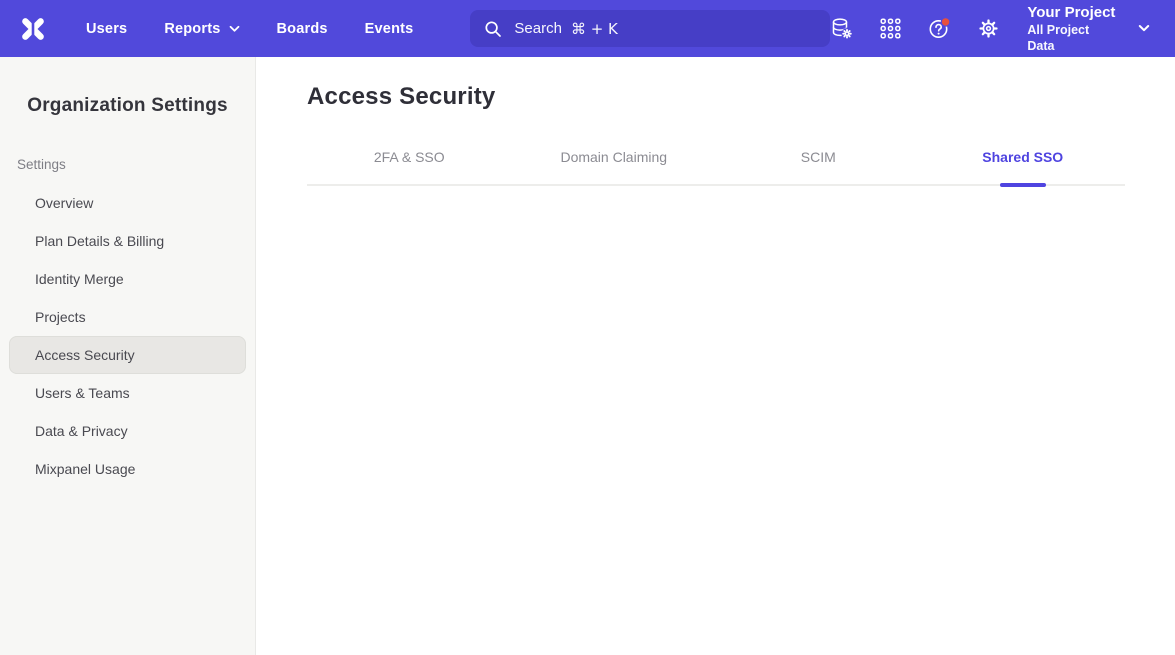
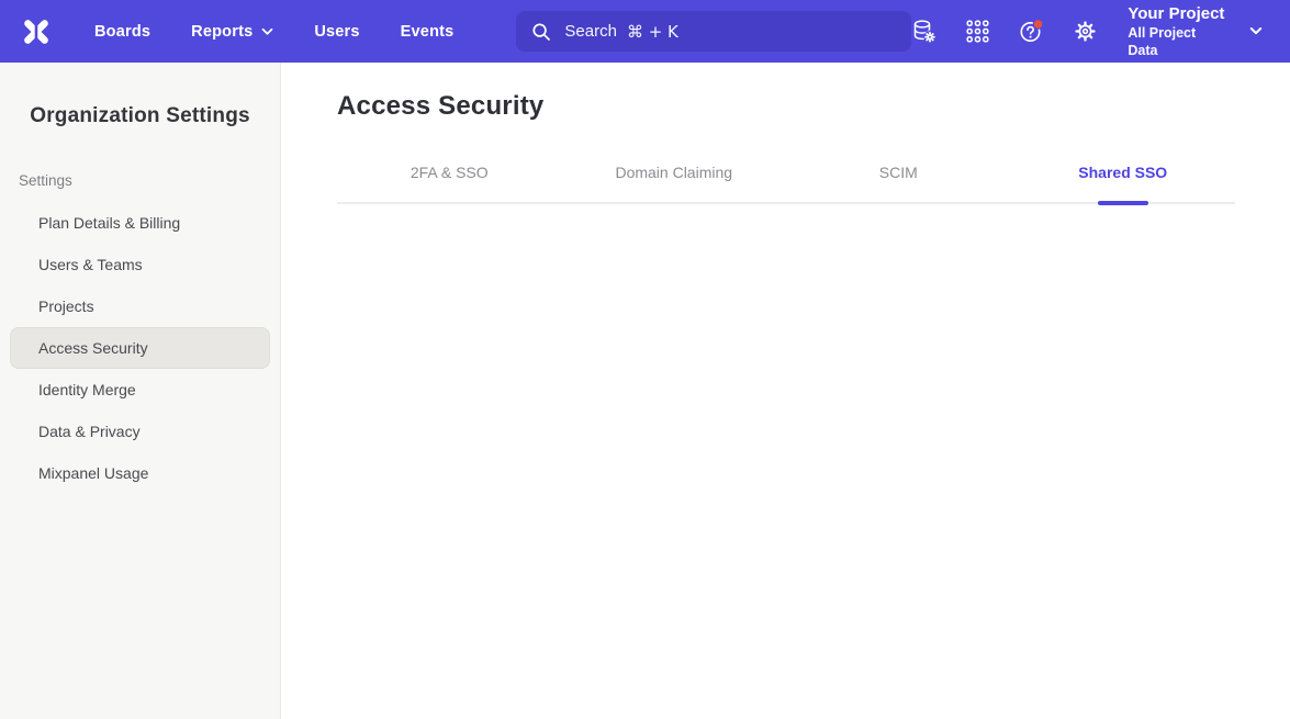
- Users
+ Boards
  Reports
- Boards
+ Users
  Events
  Search
  ⌘ + K
  Your Project
  All Project Data
  Organization Settings
  Settings
- Overview
  Plan Details & Billing
- Identity Merge
+ Users & Teams
  Projects
  Access Security
- Users & Teams
+ Identity Merge
  Data & Privacy
  Mixpanel Usage
  Access Security
  2FA & SSO
  Domain Claiming
  SCIM
  Shared SSO
